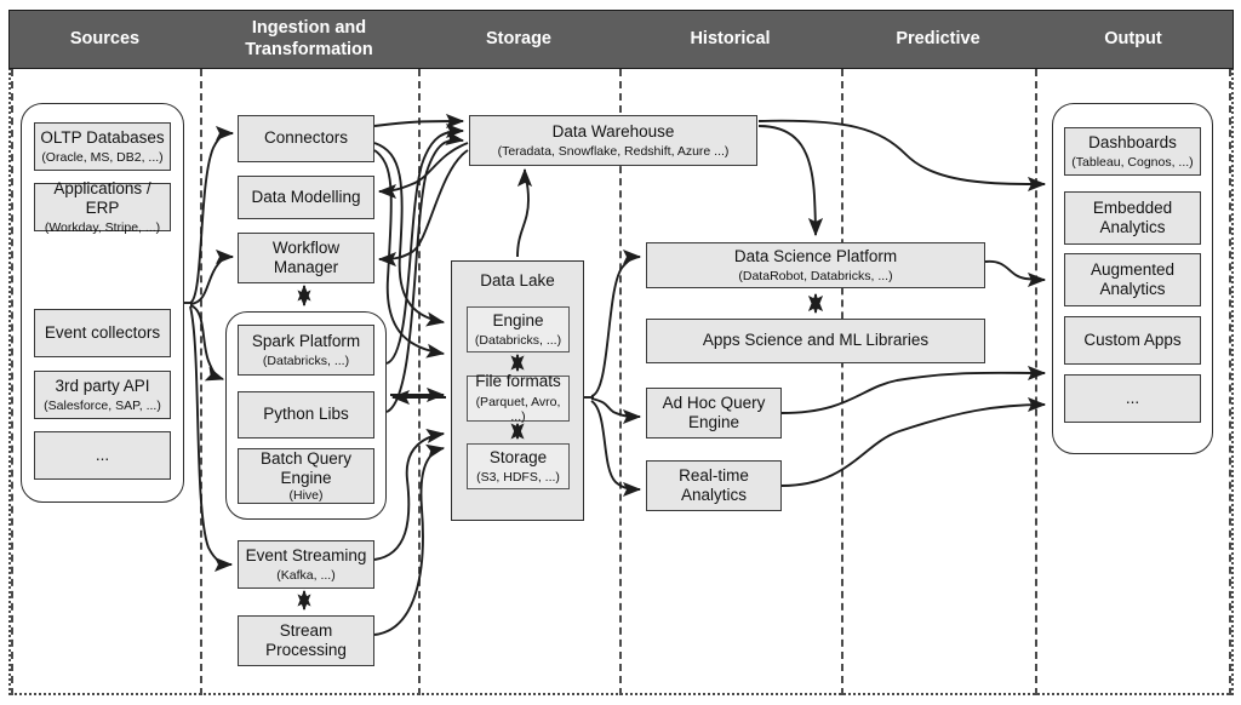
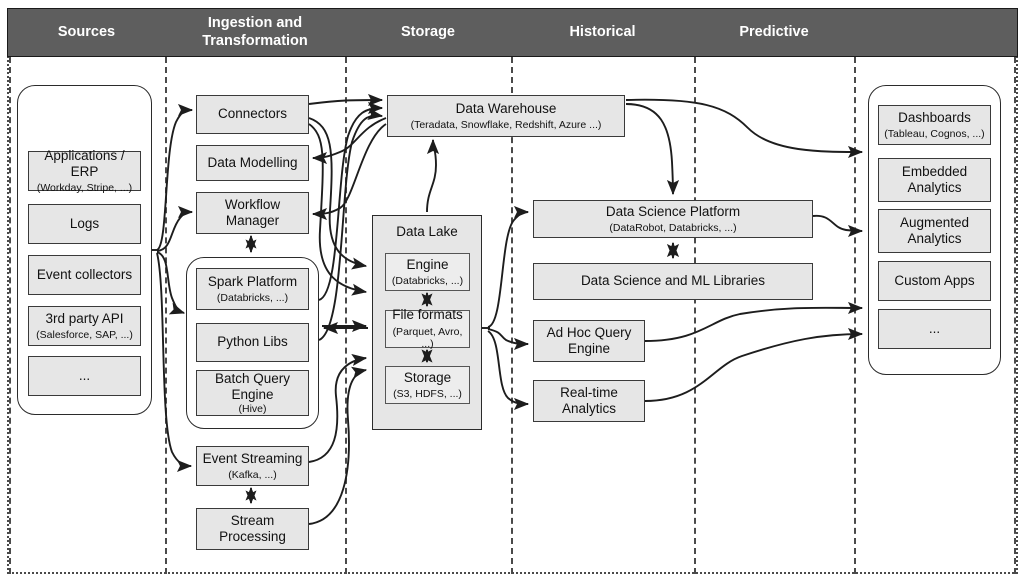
  Sources
  Ingestion and
  Transformation
  Storage
  Historical
  Predictive
- Output
- OLTP Databases
- (Oracle, MS, DB2, ...)
  Applications / ERP
  (Workday, Stripe, ...)
+ Logs
  Event collectors
  3rd party API
  (Salesforce, SAP, ...)
  ...
  Connectors
  Data Modelling
  Workflow
  Manager
  Spark Platform
  (Databricks, ...)
  Python Libs
  Batch Query
  Engine
  (Hive)
  Event Streaming
  (Kafka, ...)
  Stream
  Processing
  Data Warehouse
  (Teradata, Snowflake, Redshift, Azure ...)
  Data Lake
  Engine
  (Databricks, ...)
  File formats
  (Parquet, Avro, ...)
  Storage
  (S3, HDFS, ...)
  Data Science Platform
  (DataRobot, Databricks, ...)
- Apps Science and ML Libraries
+ Data Science and ML Libraries
  Ad Hoc Query
  Engine
  Real-time
  Analytics
  Dashboards
  (Tableau, Cognos, ...)
  Embedded
  Analytics
  Augmented
  Analytics
  Custom Apps
  ...
